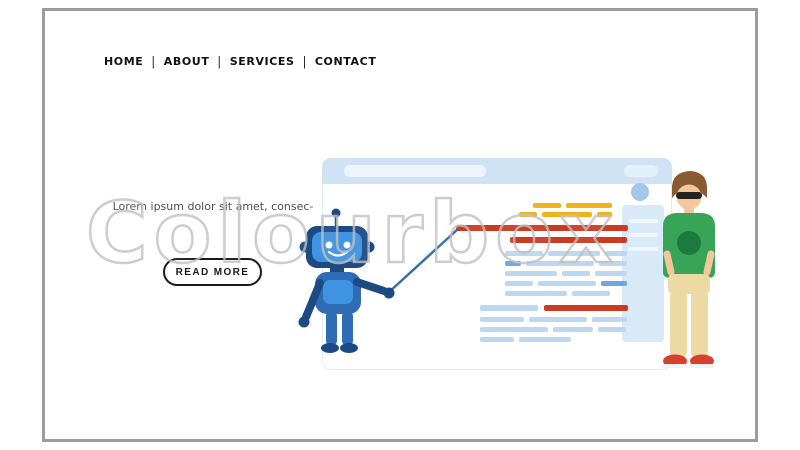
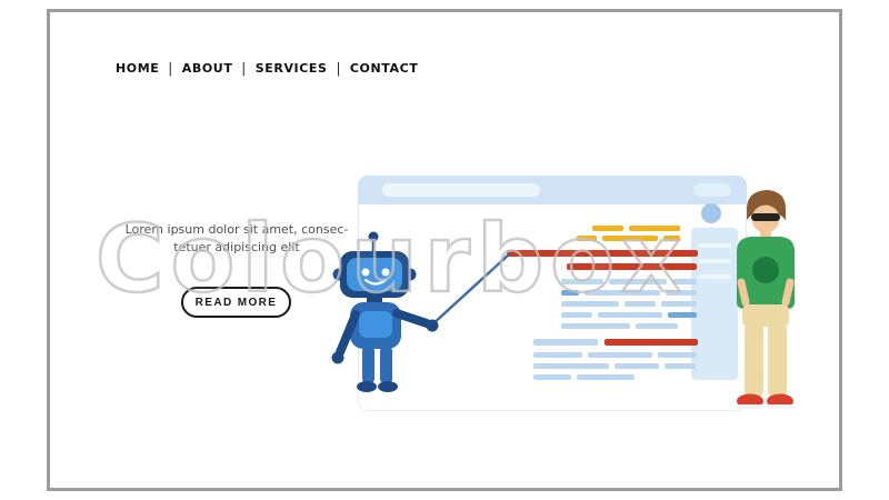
  HOME
  |
  ABOUT
  |
  SERVICES
  |
  CONTACT
  Lorem ipsum dolor sit amet, consec-
+ tetuer adipiscing elit
  READ MORE
  Colourbox
